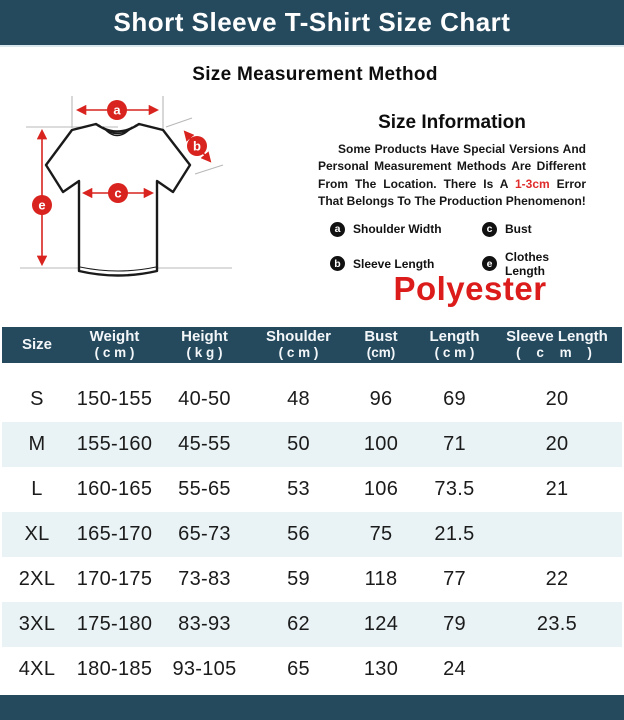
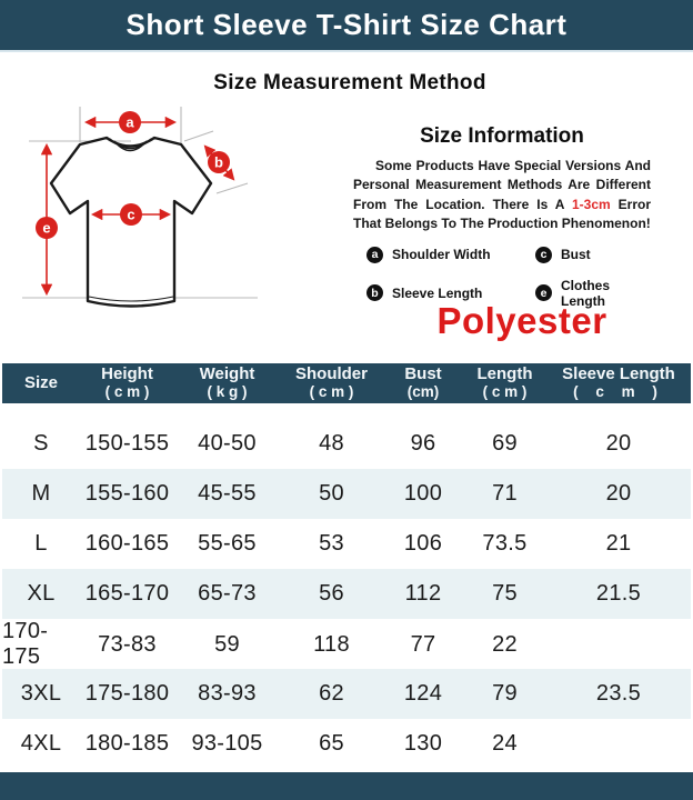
  Short Sleeve T-Shirt Size Chart
  Size Measurement Method
  a
  b
  c
  e
  Size Information
  Some Products Have Special Versions And Personal Measurement Methods Are Different From The Location. There Is A 1-3cm Error That Belongs To The Production Phenomenon!
  a
  Shoulder Width
  c
  Bust
  b
  Sleeve Length
  e
  Clothes Length
  Polyester
  Size
- Weight
+ Height
  ( c m )
- Height
+ Weight
  ( k g )
  Shoulder
  ( c m )
  Bust
  (cm)
  Length
  ( c m )
  Sleeve Length
  ( c m )
  S
  150-155
  40-50
  48
  96
  69
  20
  M
  155-160
  45-55
  50
  100
  71
  20
  L
  160-165
  55-65
  53
  106
  73.5
  21
  XL
  165-170
  65-73
  56
+ 112
  75
  21.5
- 2XL
  170-175
  73-83
  59
  118
  77
  22
  3XL
  175-180
  83-93
  62
  124
  79
  23.5
  4XL
  180-185
  93-105
  65
  130
  24
